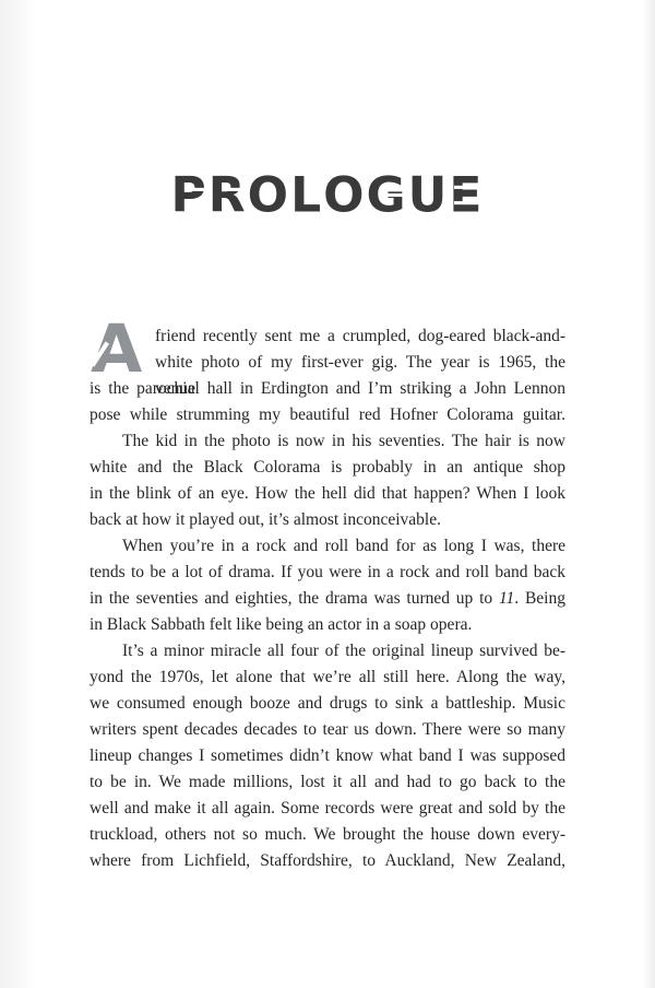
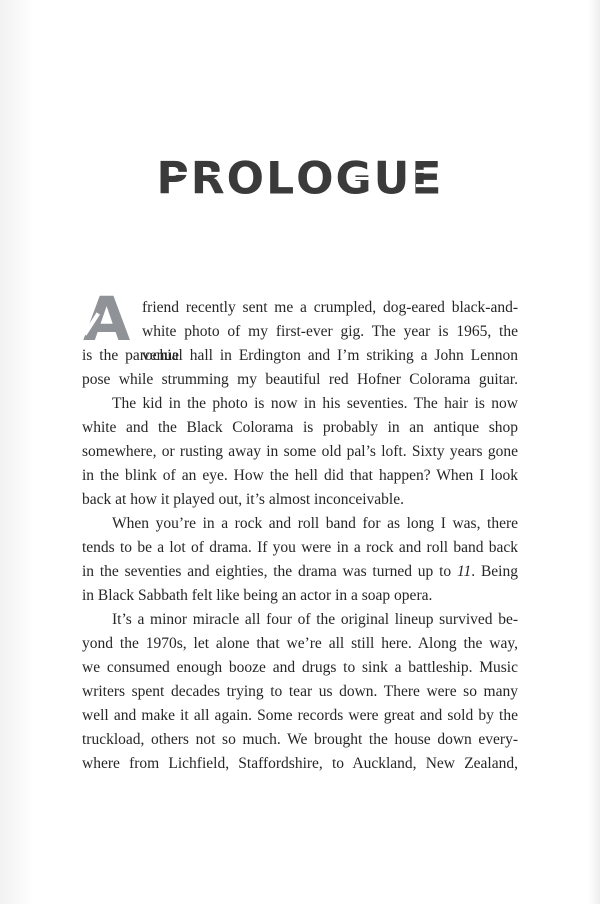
  PROLOGUE
  A
  friend recently sent me a crumpled, dog-eared black-and-
  white photo of my first-ever gig. The year is 1965, the venue
  is the parochial hall in Erdington and I’m striking a John Lennon
  pose while strumming my beautiful red Hofner Colorama guitar.
  The kid in the photo is now in his seventies. The hair is now
  white and the Black Colorama is probably in an antique shop
+ somewhere, or rusting away in some old pal’s loft. Sixty years gone
  in the blink of an eye. How the hell did that happen? When I look
  back at how it played out, it’s almost inconceivable.
  When you’re in a rock and roll band for as long I was, there
  tends to be a lot of drama. If you were in a rock and roll band back
  in the seventies and eighties, the drama was turned up to 11. Being
  in Black Sabbath felt like being an actor in a soap opera.
  It’s a minor miracle all four of the original lineup survived be-
  yond the 1970s, let alone that we’re all still here. Along the way,
  we consumed enough booze and drugs to sink a battleship. Music
- writers spent decades decades to tear us down. There were so many
+ writers spent decades trying to tear us down. There were so many
- lineup changes I sometimes didn’t know what band I was supposed
- to be in. We made millions, lost it all and had to go back to the
  well and make it all again. Some records were great and sold by the
  truckload, others not so much. We brought the house down every-
  where from Lichfield, Staffordshire, to Auckland, New Zealand,
